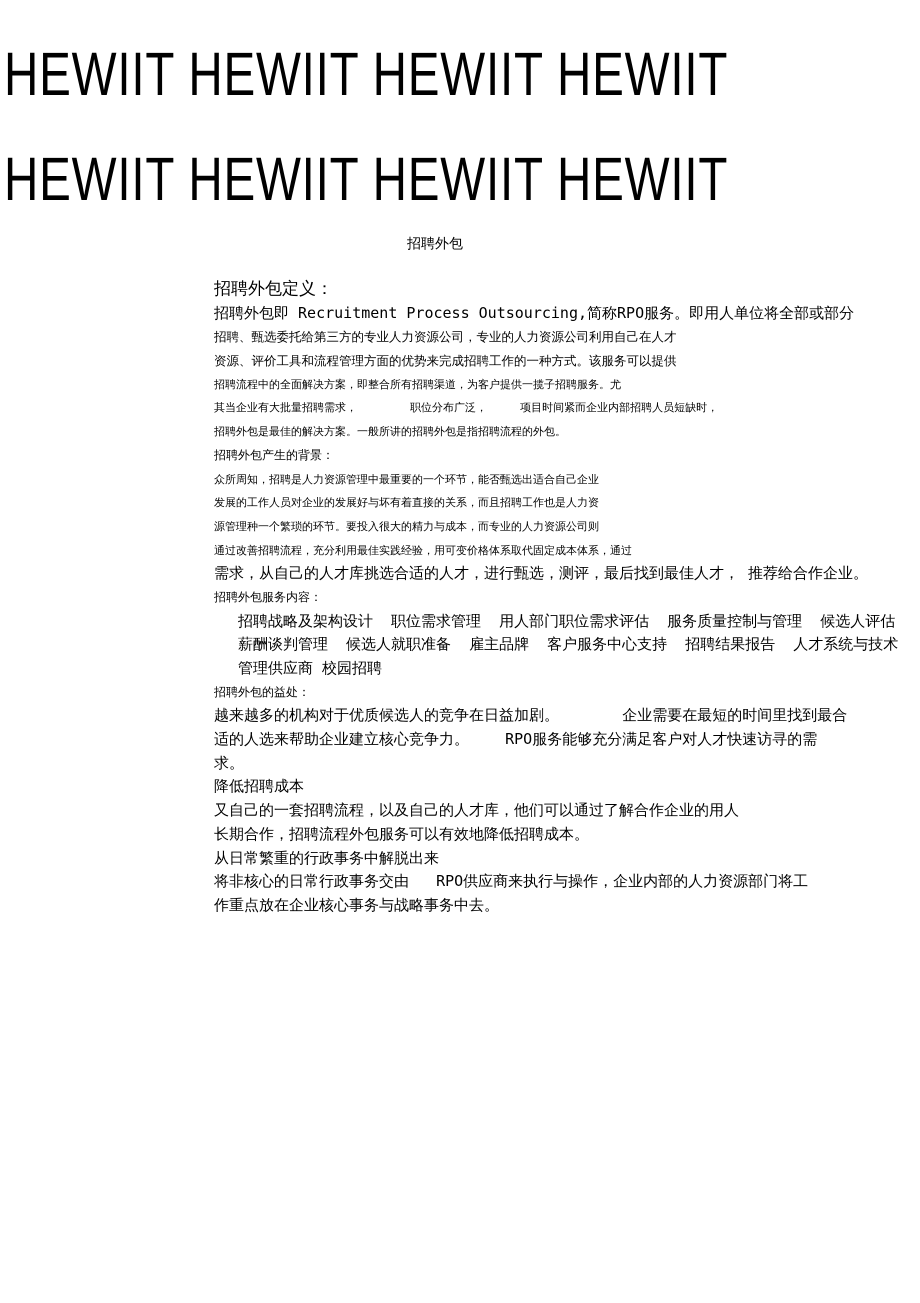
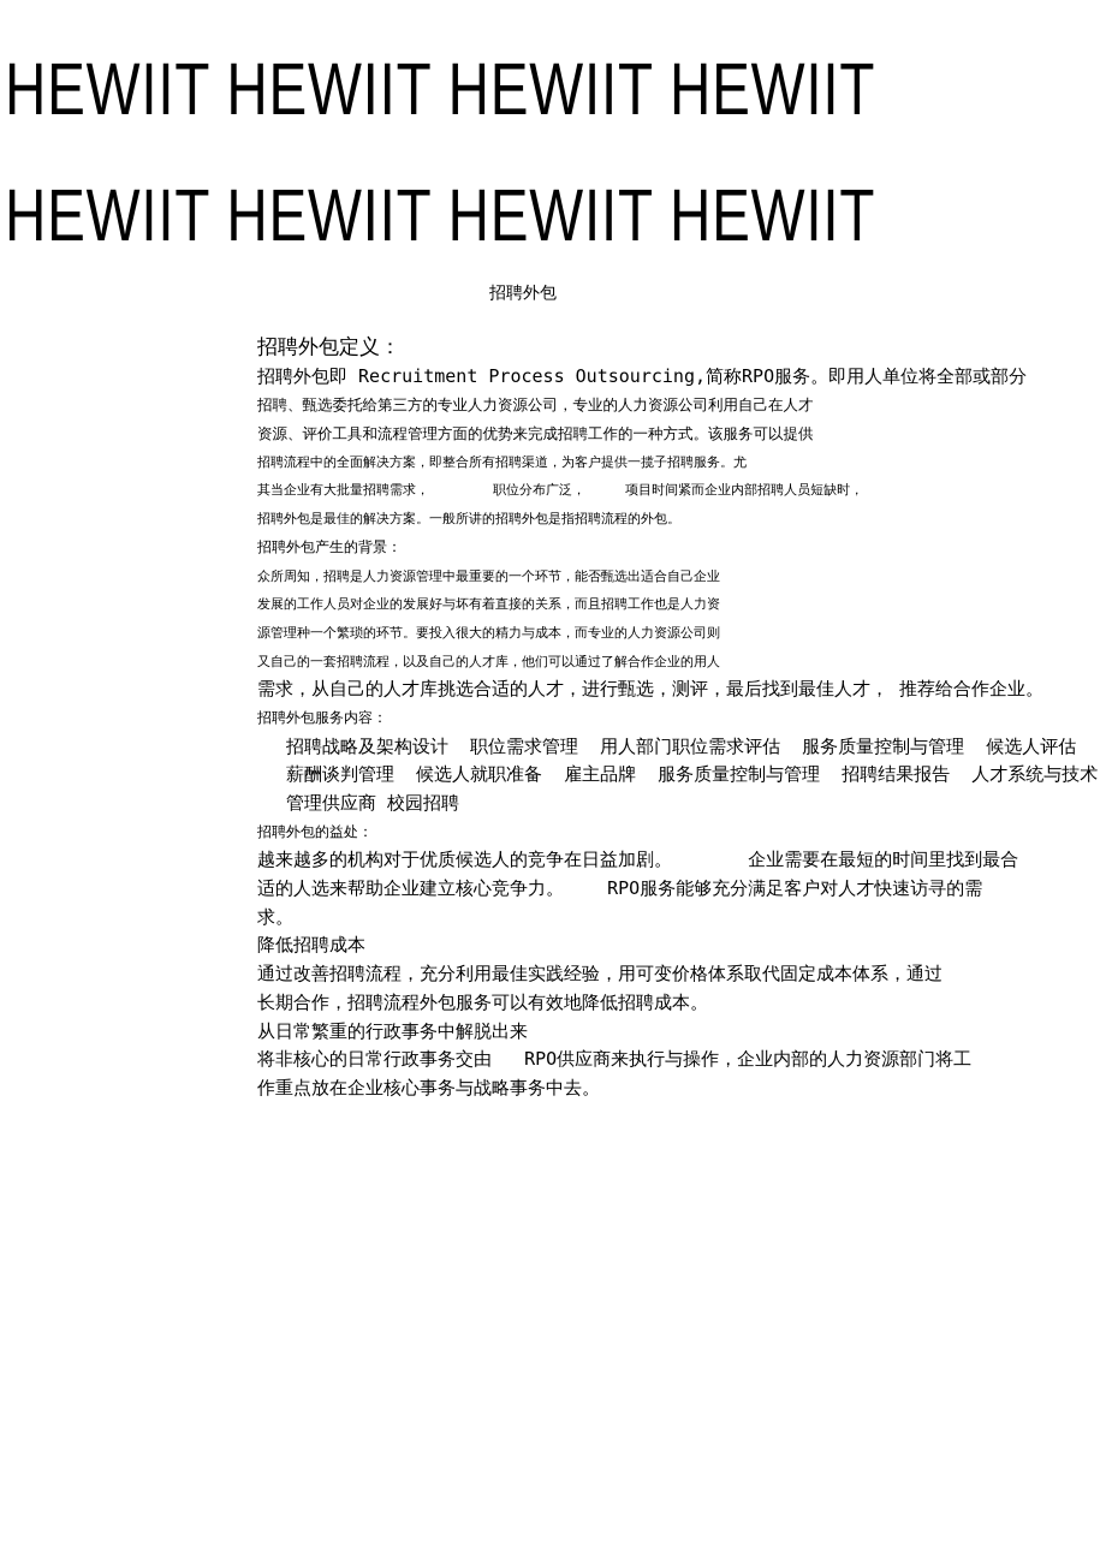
  HEWIIT HEWIIT HEWIIT HEWIIT
  HEWIIT HEWIIT HEWIIT HEWIIT
  招聘外包
  招聘外包定义：
  招聘外包即 Recruitment Process Outsourcing,简称RPO服务。即用人单位将全部或部分
  招聘、甄选委托给第三方的专业人力资源公司，专业的人力资源公司利用自己在人才
  资源、评价工具和流程管理方面的优势来完成招聘工作的一种方式。该服务可以提供
  招聘流程中的全面解决方案，即整合所有招聘渠道，为客户提供一揽子招聘服务。尤
  其当企业有大批量招聘需求， 职位分布广泛， 项目时间紧而企业内部招聘人员短缺时，
  招聘外包是最佳的解决方案。一般所讲的招聘外包是指招聘流程的外包。
  招聘外包产生的背景：
  众所周知，招聘是人力资源管理中最重要的一个环节，能否甄选出适合自己企业
  发展的工作人员对企业的发展好与坏有着直接的关系，而且招聘工作也是人力资
  源管理种一个繁琐的环节。要投入很大的精力与成本，而专业的人力资源公司则
- 通过改善招聘流程，充分利用最佳实践经验，用可变价格体系取代固定成本体系，通过
+ 又自己的一套招聘流程，以及自己的人才库，他们可以通过了解合作企业的用人
  需求，从自己的人才库挑选合适的人才，进行甄选，测评，最后找到最佳人才， 推荐给合作企业。
  招聘外包服务内容：
  招聘战略及架构设计 职位需求管理 用人部门职位需求评估 服务质量控制与管理 候选人评估
- 薪酬谈判管理 候选人就职准备 雇主品牌 客户服务中心支持 招聘结果报告 人才系统与技术
+ 薪酬谈判管理 候选人就职准备 雇主品牌 服务质量控制与管理 招聘结果报告 人才系统与技术
  管理供应商 校园招聘
  招聘外包的益处：
  越来越多的机构对于优质候选人的竞争在日益加剧。 企业需要在最短的时间里找到最合
  适的人选来帮助企业建立核心竞争力。 RPO服务能够充分满足客户对人才快速访寻的需
  求。
  降低招聘成本
- 又自己的一套招聘流程，以及自己的人才库，他们可以通过了解合作企业的用人
+ 通过改善招聘流程，充分利用最佳实践经验，用可变价格体系取代固定成本体系，通过
  长期合作，招聘流程外包服务可以有效地降低招聘成本。
  从日常繁重的行政事务中解脱出来
  将非核心的日常行政事务交由 RPO供应商来执行与操作，企业内部的人力资源部门将工
  作重点放在企业核心事务与战略事务中去。
